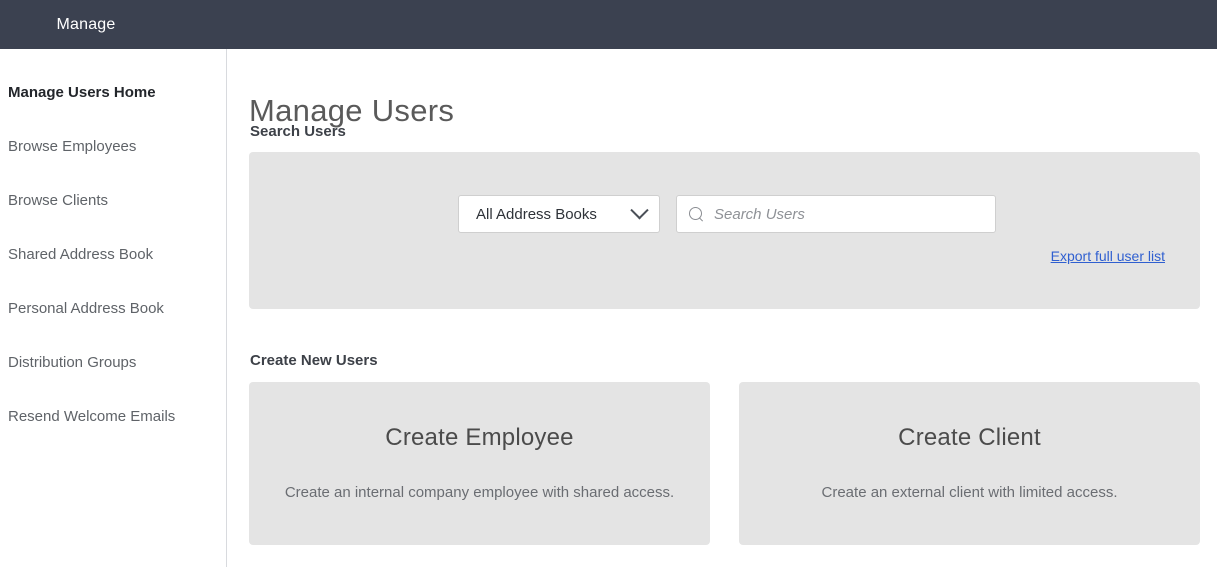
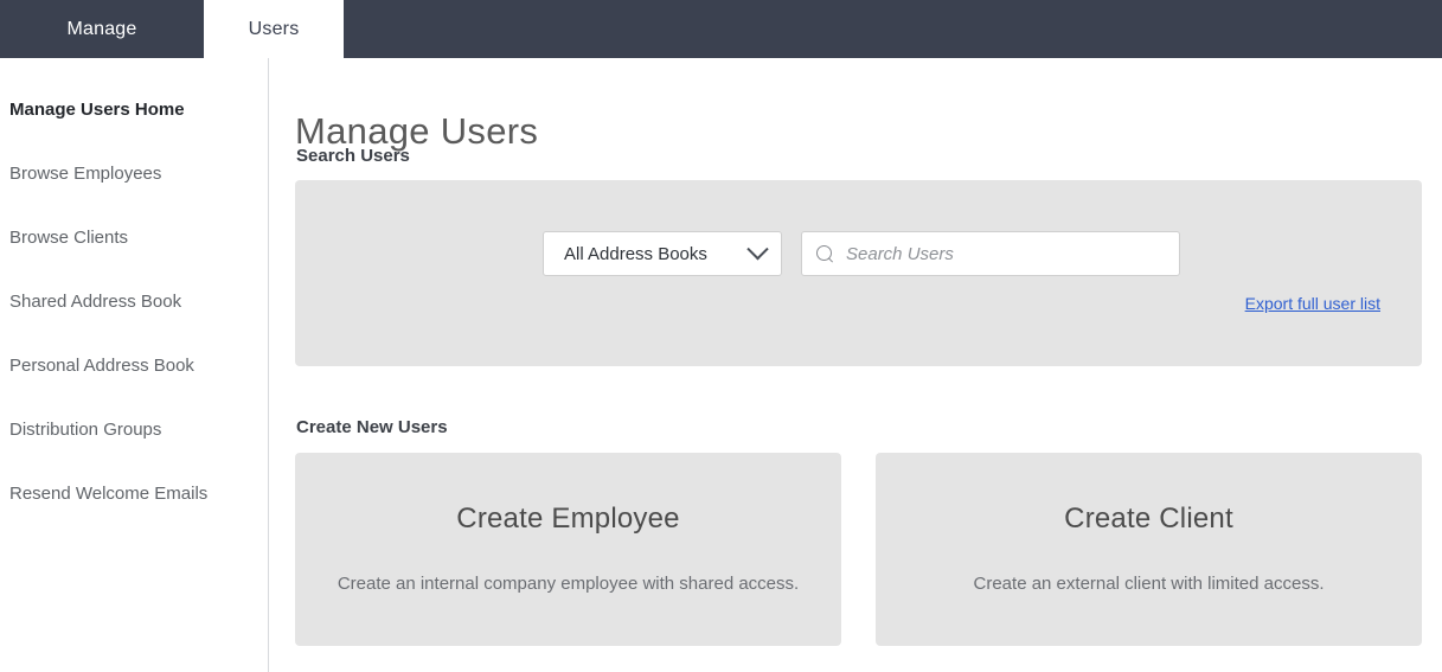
  Manage
+ Users
  Manage Users Home
  Browse Employees
  Browse Clients
  Shared Address Book
  Personal Address Book
  Distribution Groups
  Resend Welcome Emails
  Manage Users
  Search Users
  All Address Books
  Search Users
  Export full user list
  Create New Users
  Create Employee
  Create an internal company employee with shared access.
  Create Client
  Create an external client with limited access.
